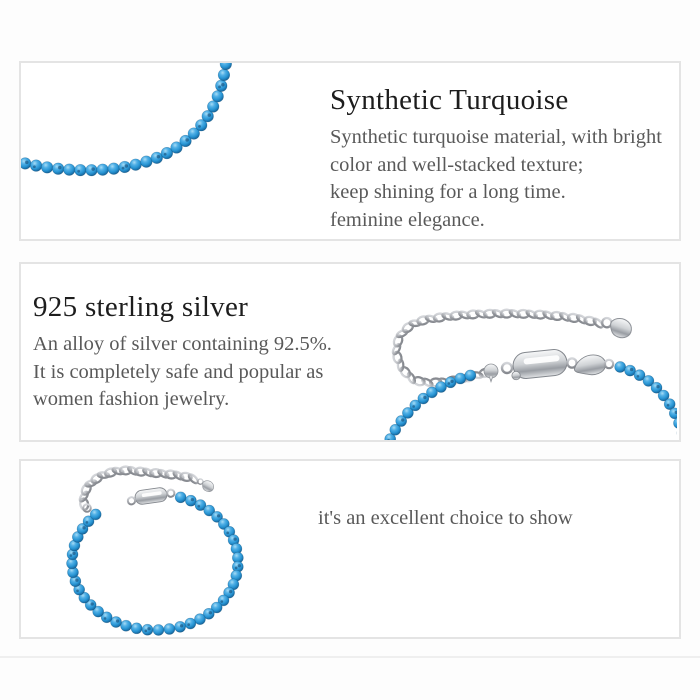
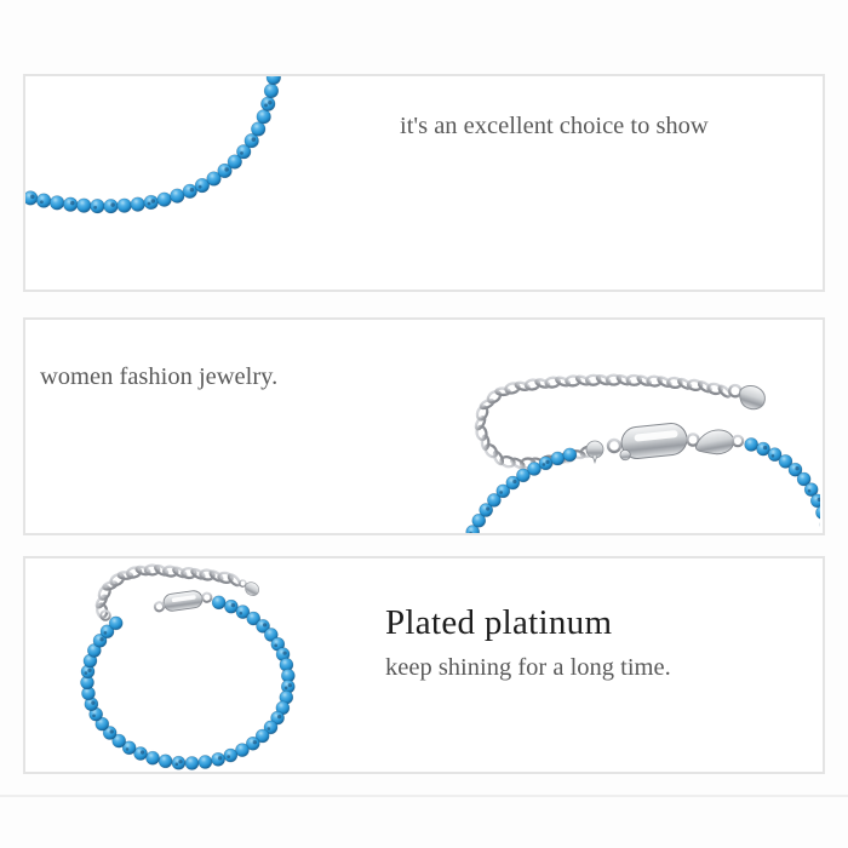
- Synthetic Turquoise
- Synthetic turquoise material, with bright
- color and well-stacked texture;
- keep shining for a long time.
+ it's an excellent choice to show
- feminine elegance.
- 925 sterling silver
- An alloy of silver containing 92.5%.
- It is completely safe and popular as
  women fashion jewelry.
+ Plated platinum
- it's an excellent choice to show
+ keep shining for a long time.
